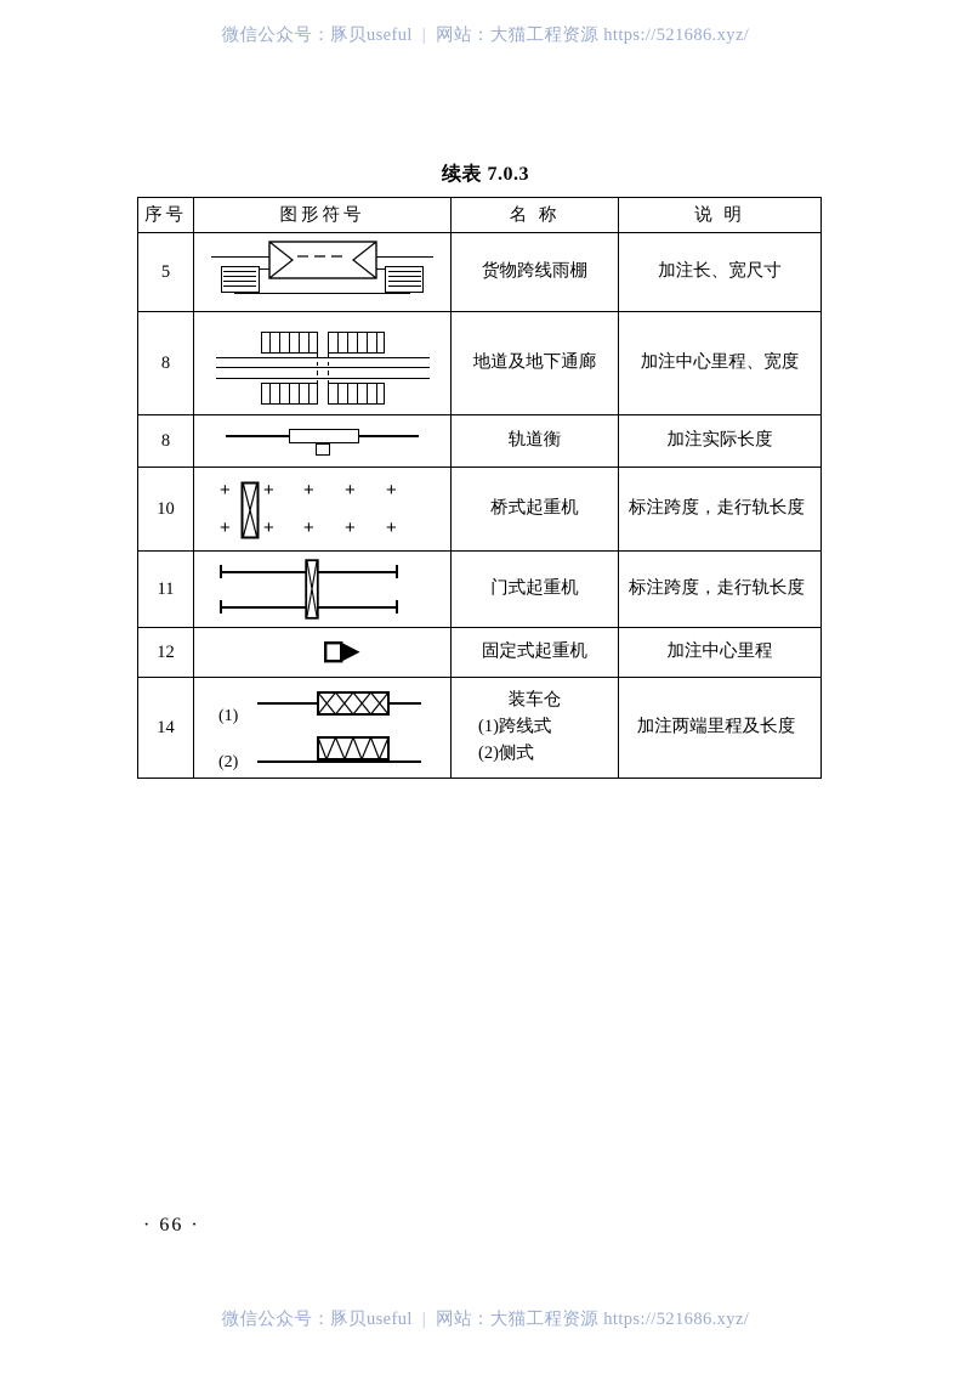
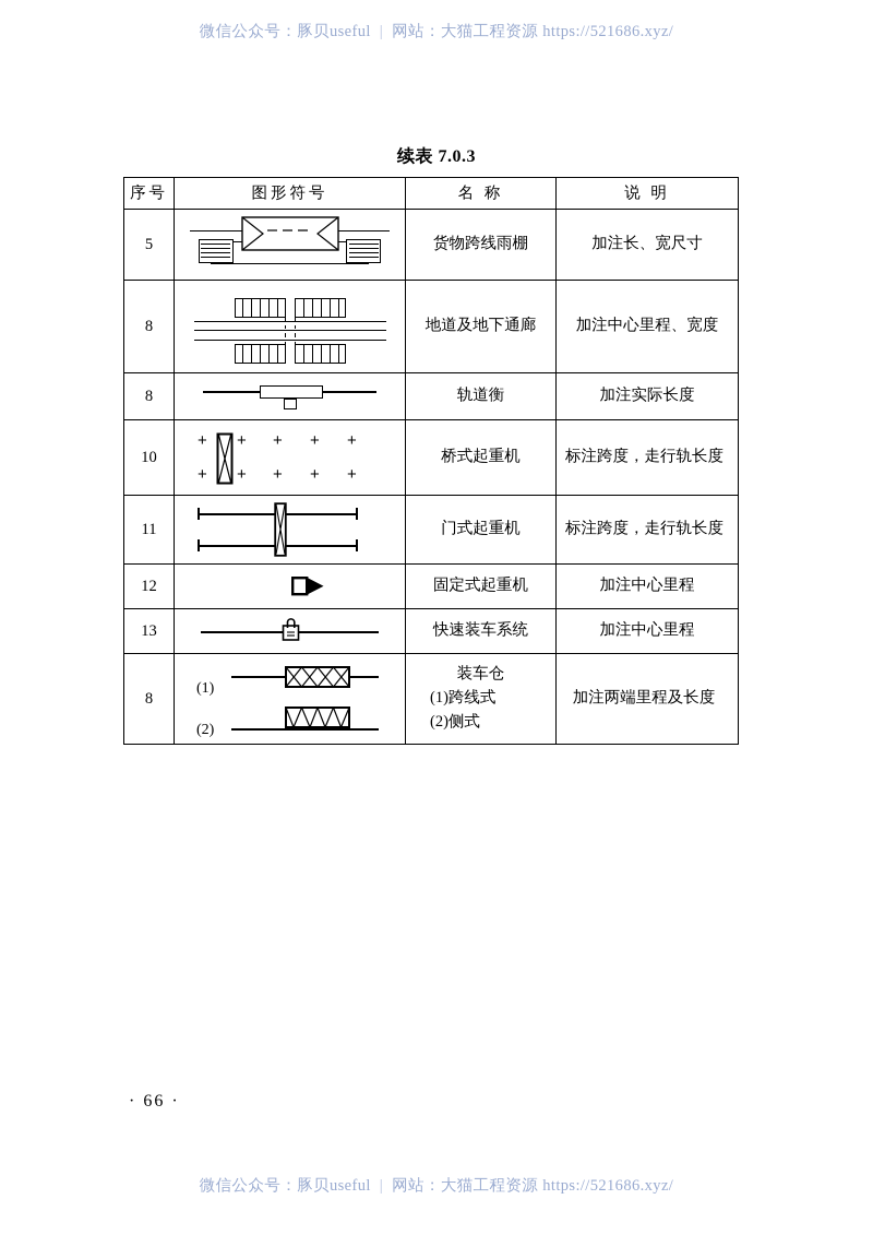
  微信公众号：豚贝useful | 网站：大猫工程资源 https://521686.xyz/
  续表 7.0.3
  序号	图形符号	名 称	说 明
  5		货物跨线雨棚	加注长、宽尺寸
  8		地道及地下通廊	加注中心里程、宽度
  8		轨道衡	加注实际长度
  10	+ + + + + + + + + +	桥式起重机	标注跨度，走行轨长度
  11		门式起重机	标注跨度，走行轨长度
  12		固定式起重机	加注中心里程
+ 13		快速装车系统	加注中心里程
- 14	(1) (2)	装车仓 (1)跨线式 (2)侧式	加注两端里程及长度
+ 8	(1) (2)	装车仓 (1)跨线式 (2)侧式	加注两端里程及长度
  · 66 ·
  微信公众号：豚贝useful | 网站：大猫工程资源 https://521686.xyz/
